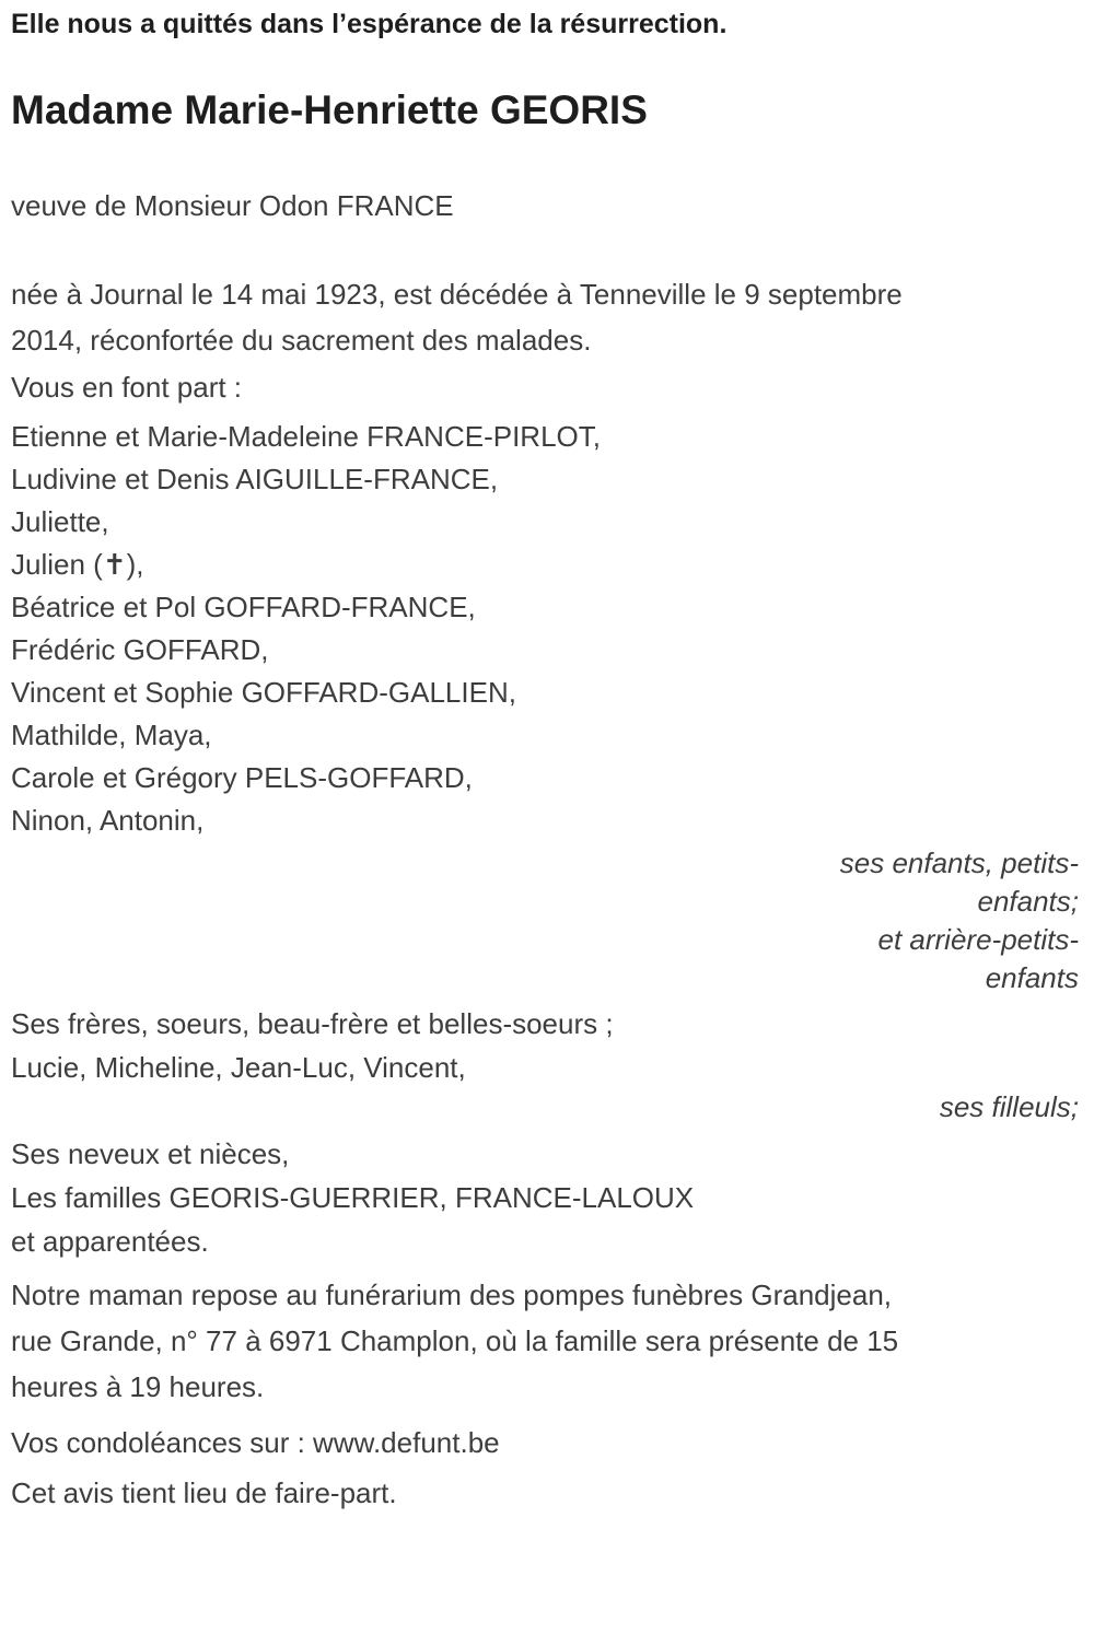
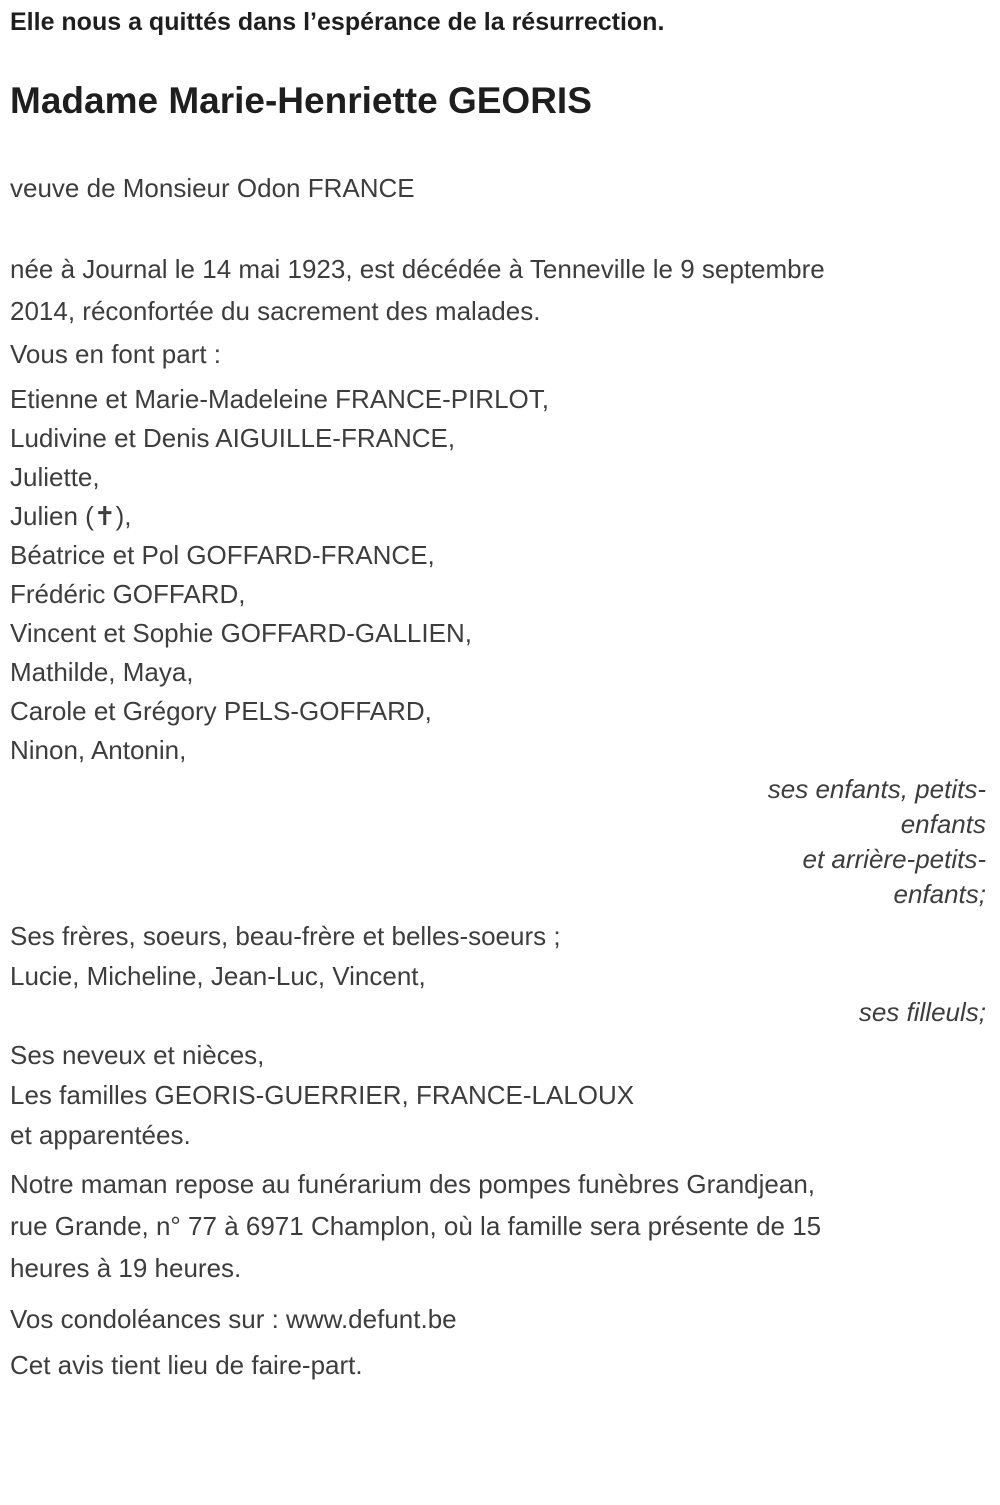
  Elle nous a quittés dans l’espérance de la résurrection.
  Madame Marie-Henriette GEORIS
  veuve de Monsieur Odon FRANCE
  née à Journal le 14 mai 1923, est décédée à Tenneville le 9 septembre
  2014, réconfortée du sacrement des malades.
  Vous en font part :
  Etienne et Marie-Madeleine FRANCE-PIRLOT,
  Ludivine et Denis AIGUILLE-FRANCE,
  Juliette,
  Julien (✝),
  Béatrice et Pol GOFFARD-FRANCE,
  Frédéric GOFFARD,
  Vincent et Sophie GOFFARD-GALLIEN,
  Mathilde, Maya,
  Carole et Grégory PELS-GOFFARD,
  Ninon, Antonin,
  ses enfants, petits-
- enfants;
+ enfants
  et arrière-petits-
- enfants
+ enfants;
  Ses frères, soeurs, beau-frère et belles-soeurs ;
  Lucie, Micheline, Jean-Luc, Vincent,
  ses filleuls;
  Ses neveux et nièces,
  Les familles GEORIS-GUERRIER, FRANCE-LALOUX
  et apparentées.
  Notre maman repose au funérarium des pompes funèbres Grandjean,
  rue Grande, n° 77 à 6971 Champlon, où la famille sera présente de 15
  heures à 19 heures.
  Vos condoléances sur : www.defunt.be
  Cet avis tient lieu de faire-part.
